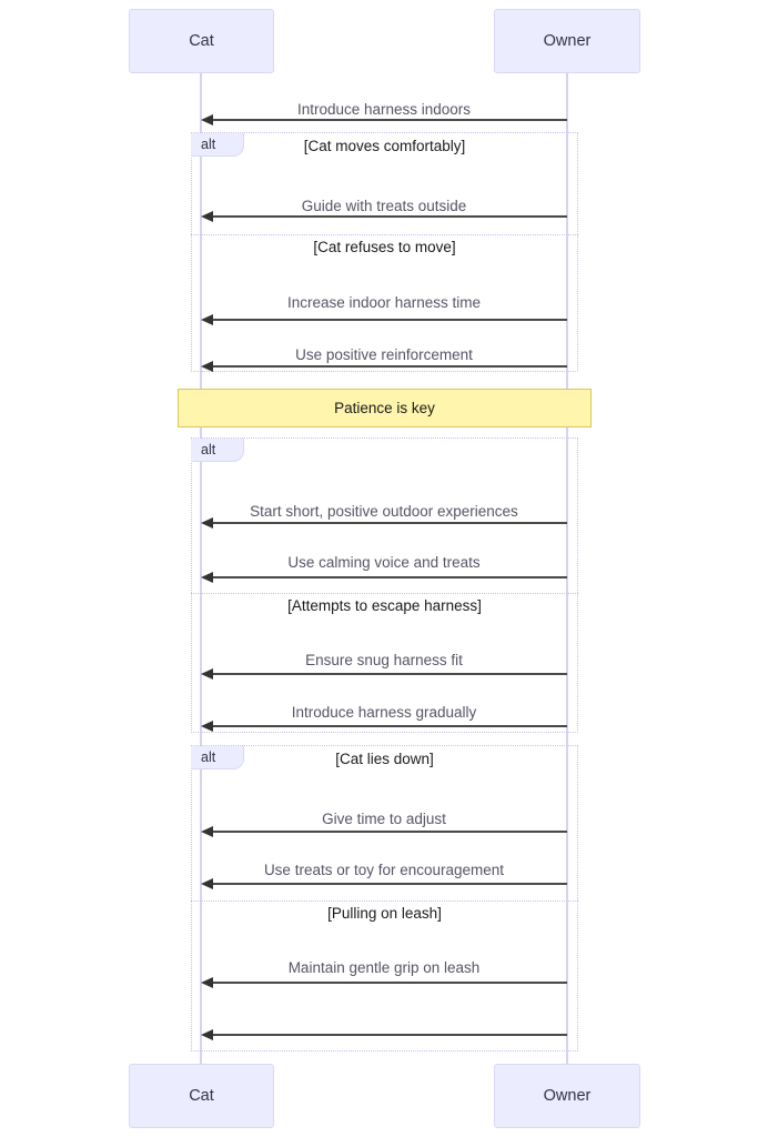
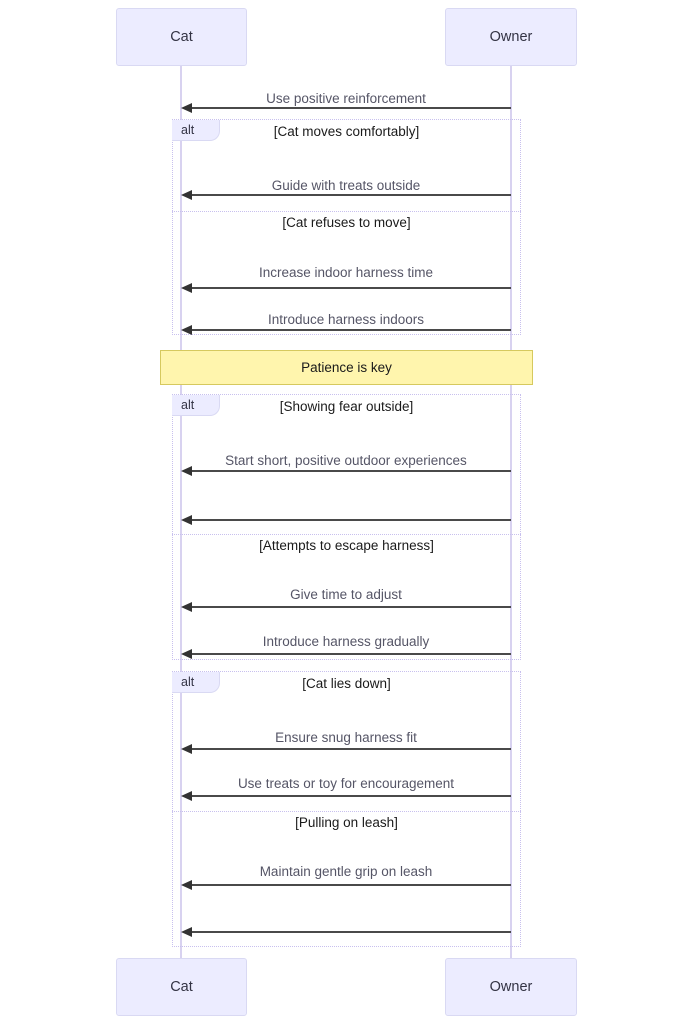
  alt
  [Cat moves comfortably]
  [Cat refuses to move]
  alt
+ [Showing fear outside]
  [Attempts to escape harness]
  alt
  [Cat lies down]
  [Pulling on leash]
- Introduce harness indoors
+ Use positive reinforcement
  Guide with treats outside
  Increase indoor harness time
- Use positive reinforcement
+ Introduce harness indoors
  Start short, positive outdoor experiences
- Use calming voice and treats
- Ensure snug harness fit
+ Give time to adjust
  Introduce harness gradually
- Give time to adjust
+ Ensure snug harness fit
  Use treats or toy for encouragement
  Maintain gentle grip on leash
  Patience is key
  Cat
  Cat
  Owner
  Owner
